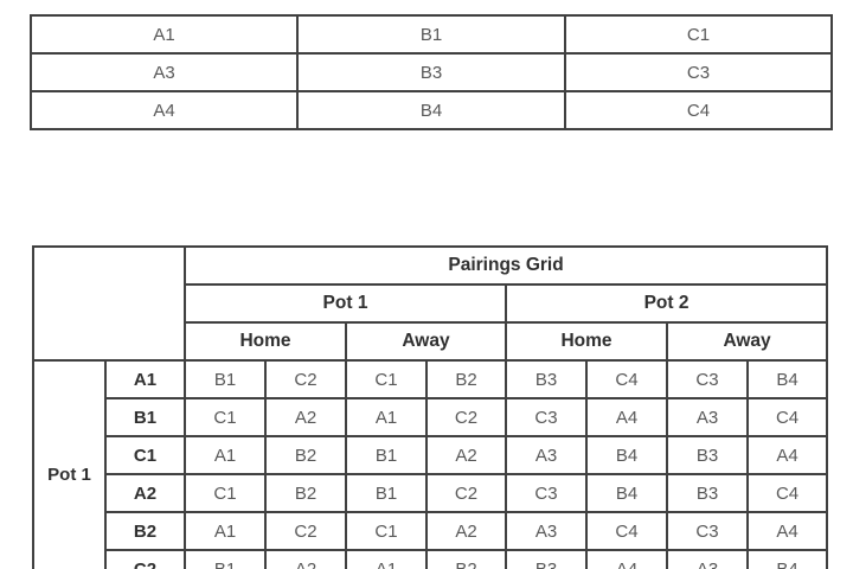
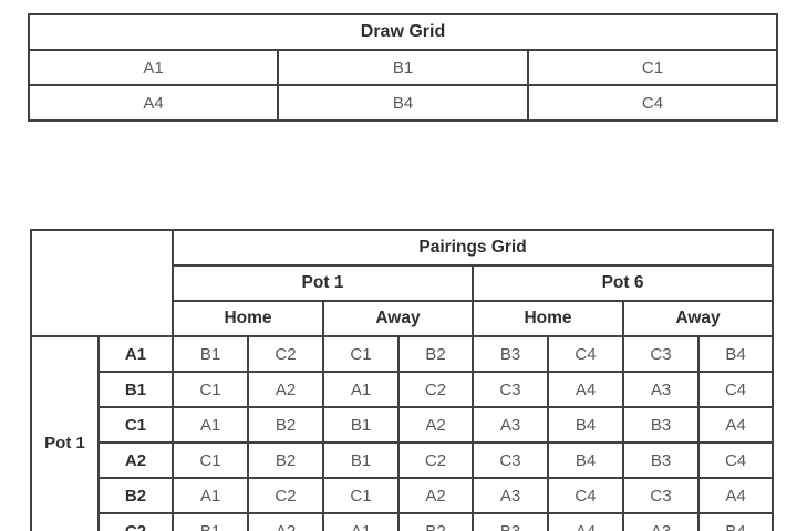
+ Draw Grid
  A1	B1	C1
- A3	B3	C3
  A4	B4	C4
  	Pairings Grid
- Pot 1	Pot 2
+ Pot 1	Pot 6
  Home	Away	Home	Away
  Pot 1	A1	B1	C2	C1	B2	B3	C4	C3	B4
  B1	C1	A2	A1	C2	C3	A4	A3	C4
  C1	A1	B2	B1	A2	A3	B4	B3	A4
  A2	C1	B2	B1	C2	C3	B4	B3	C4
  B2	A1	C2	C1	A2	A3	C4	C3	A4
